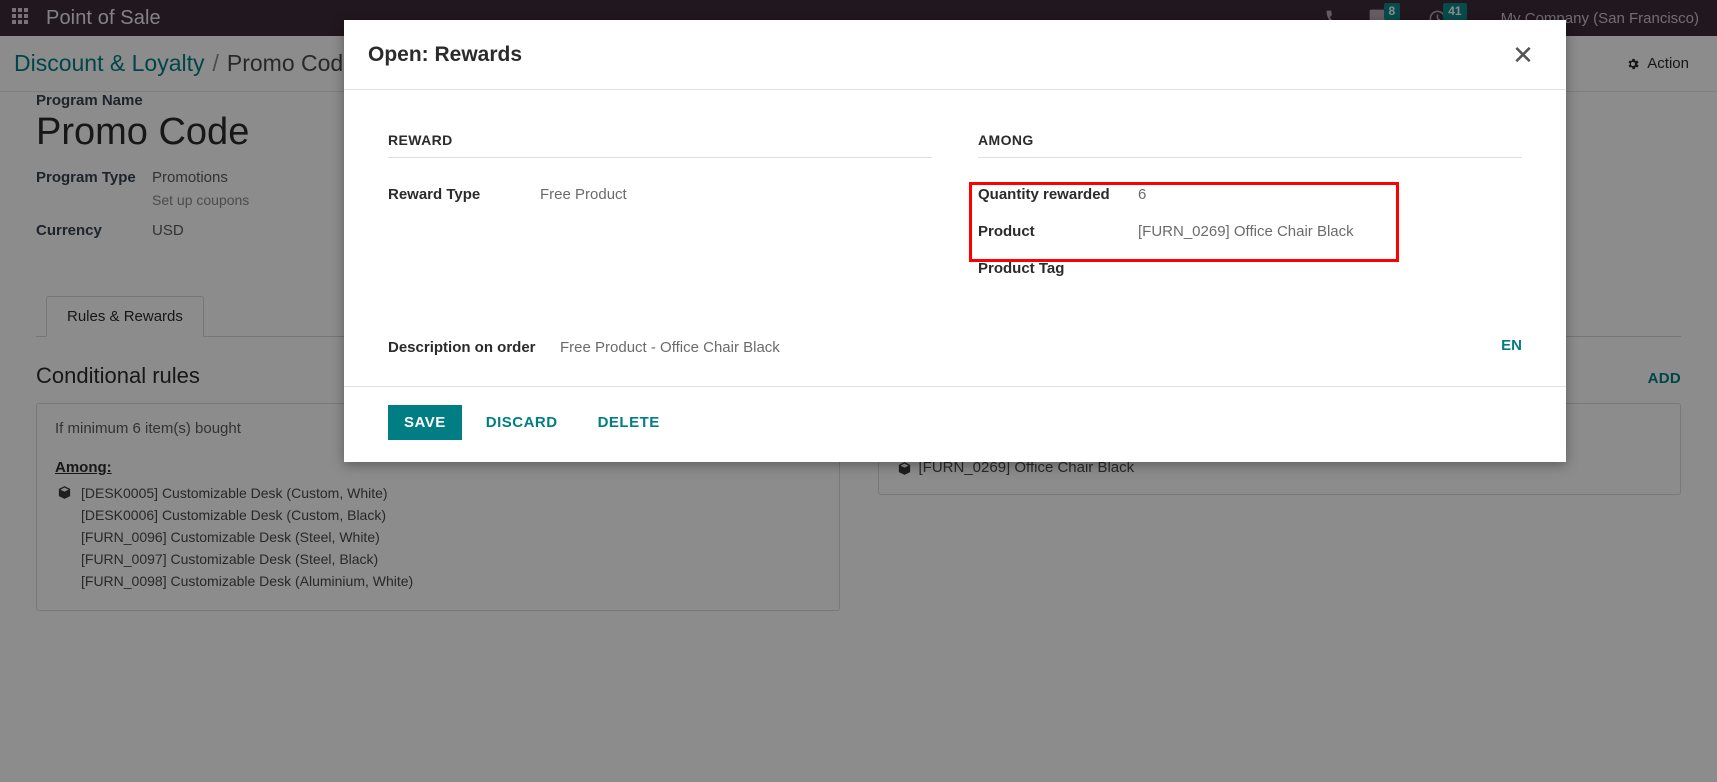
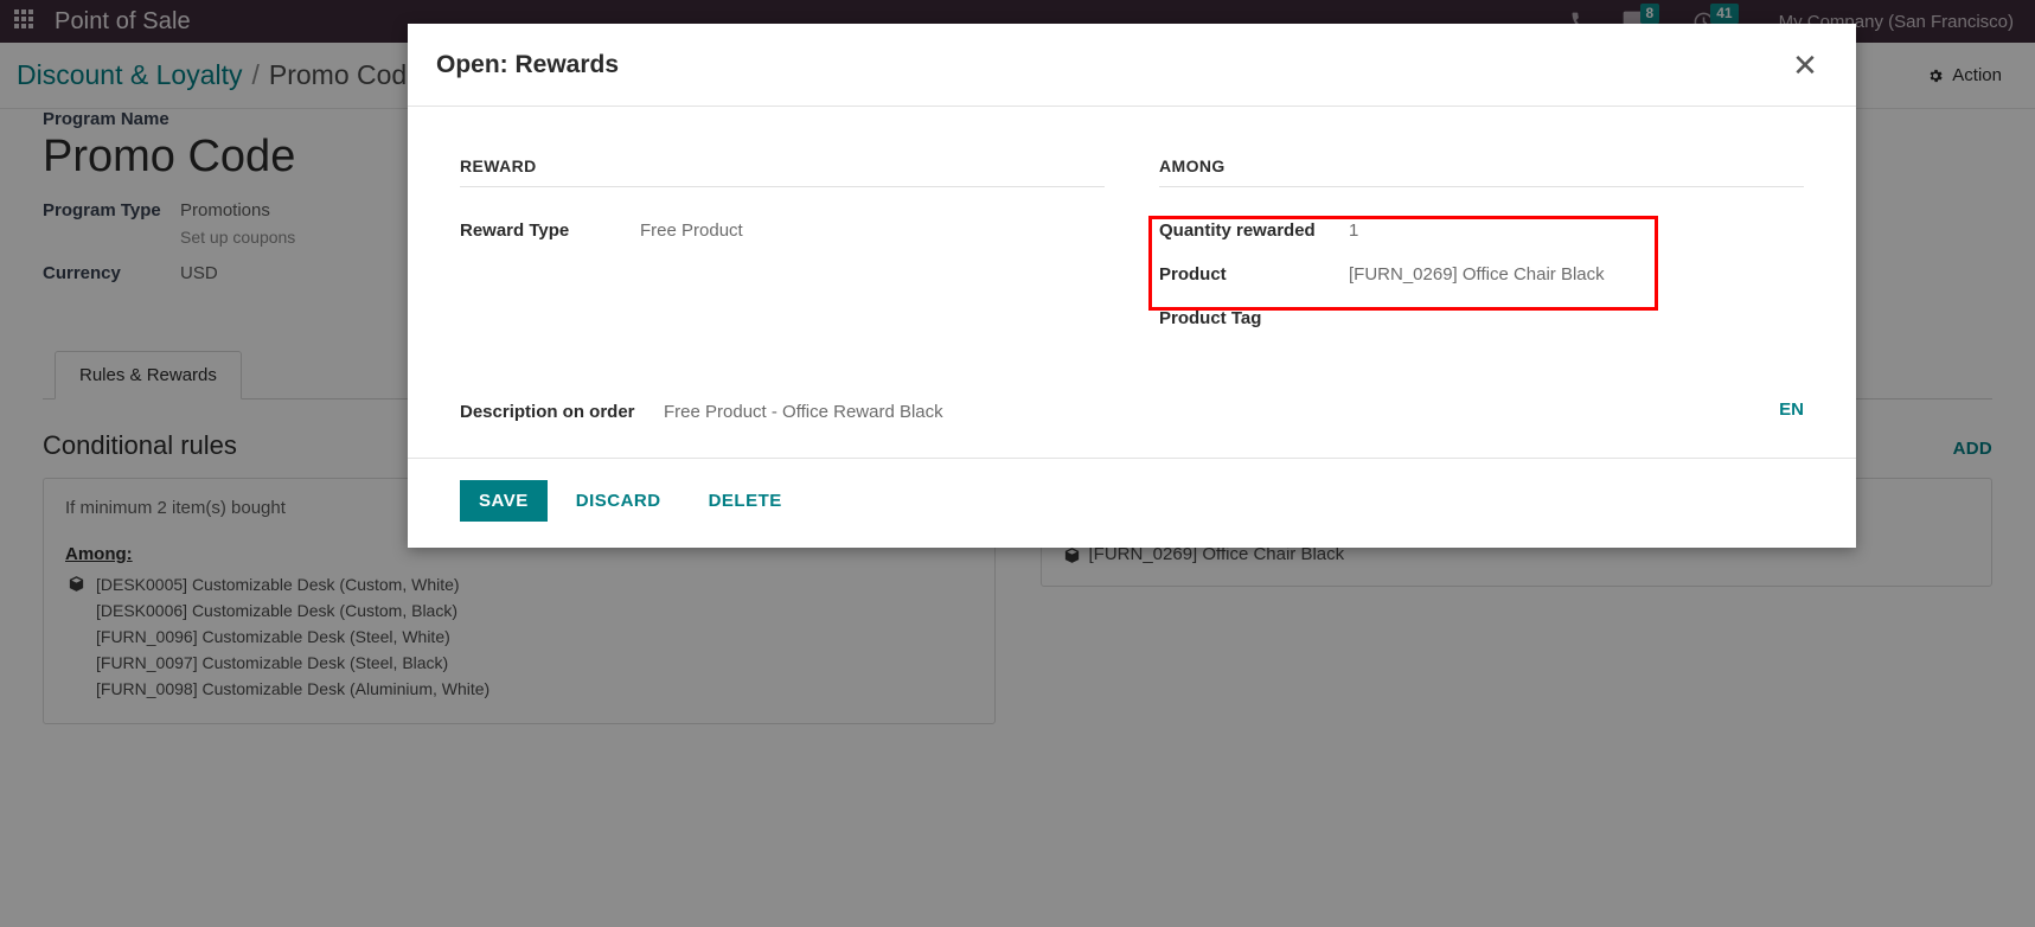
  Point of Sale
  8
  41
  My Company (San Francisco)
  Discount & Loyalty
  /
  Promo Cod
  Action
  Program Name
  Promo Code
  Program Type
  Promotions
  Set up coupons
  Currency
  USD
  Rules & Rewards
  Conditional rules
- If minimum 6 item(s) bought
+ If minimum 2 item(s) bought
  Among:
  [DESK0005] Customizable Desk (Custom, White)
  [DESK0006] Customizable Desk (Custom, Black)
  [FURN_0096] Customizable Desk (Steel, White)
  [FURN_0097] Customizable Desk (Steel, Black)
  [FURN_0098] Customizable Desk (Aluminium, White)
  ADD
  [FURN_0269] Office Chair Black
  Open: Rewards
  ✕
  REWARD
  Reward Type
  Free Product
  AMONG
  Quantity rewarded
- 6
+ 1
  Product
  [FURN_0269] Office Chair Black
  Product Tag
  Description on order
- Free Product - Office Chair Black
+ Free Product - Office Reward Black
  EN
  SAVE
  DISCARD
  DELETE
